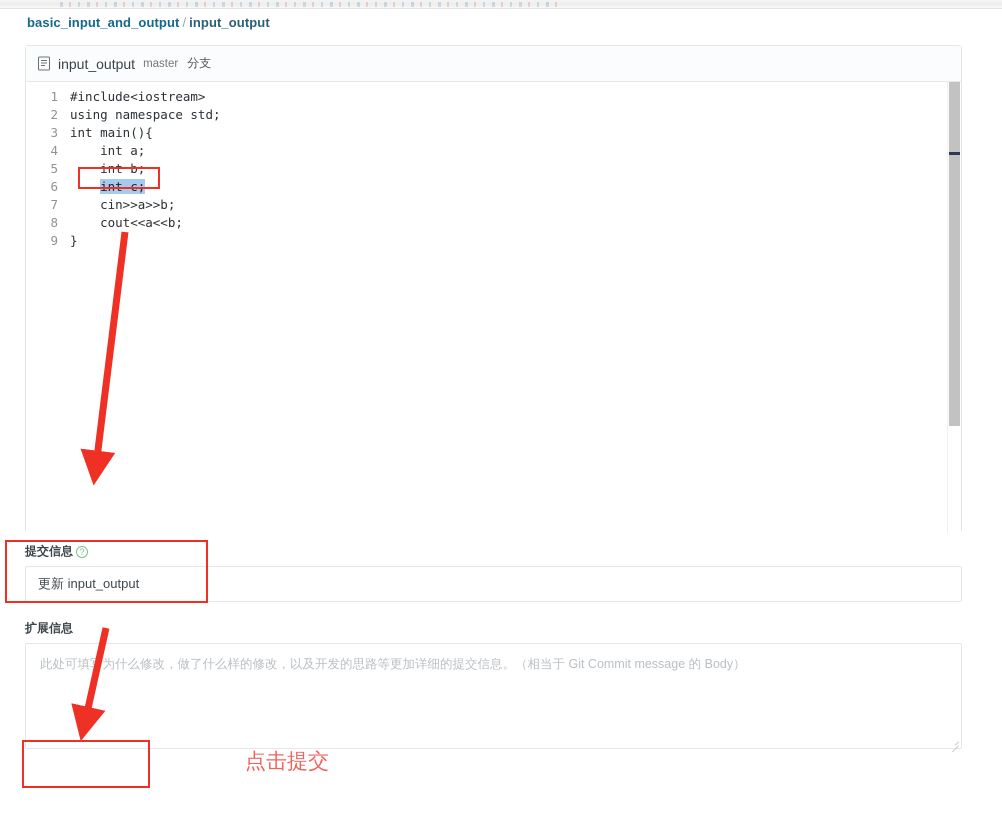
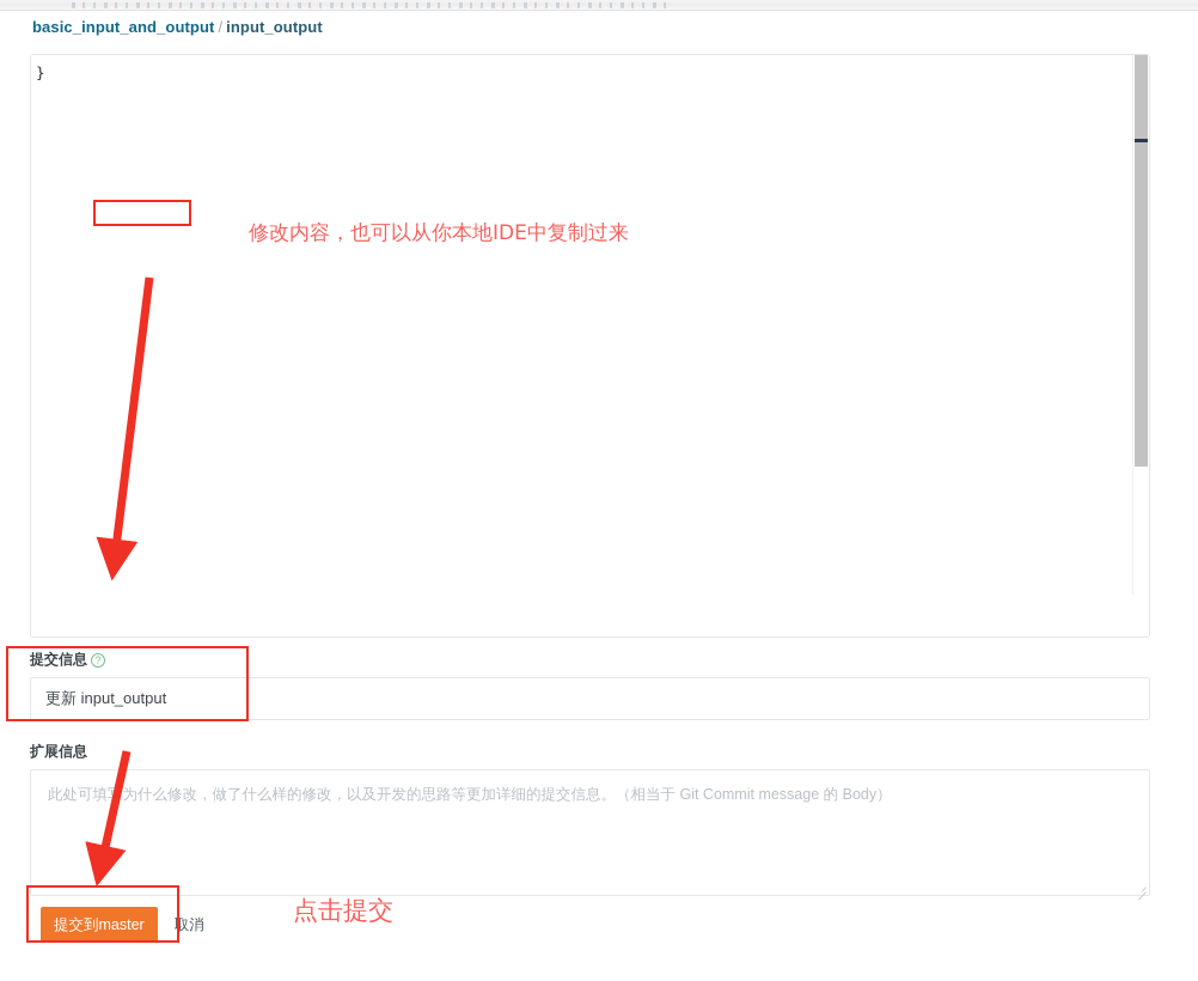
  basic_input_and_output / input_output
- input_output
- master
- 分支
- 1
- 2
- 3
- 4
- 5
- 6
- 7
- 8
- 9
- #include<iostream>
- using namespace std;
- int main(){
- int a;
- int b;
- int c;
- cin>>a>>b;
- cout<<a<<b;
  }
  提交信息
  ?
  更新 input_output
  扩展信息
  此处可填为什么修改，做了什么样的修改，以及开发的思路等更加详细的提交信息。（相当于 Git Commit message 的 Body）
+ 提交到master
+ 取消
+ 修改内容，也可以从你本地IDE中复制过来
  点击提交
